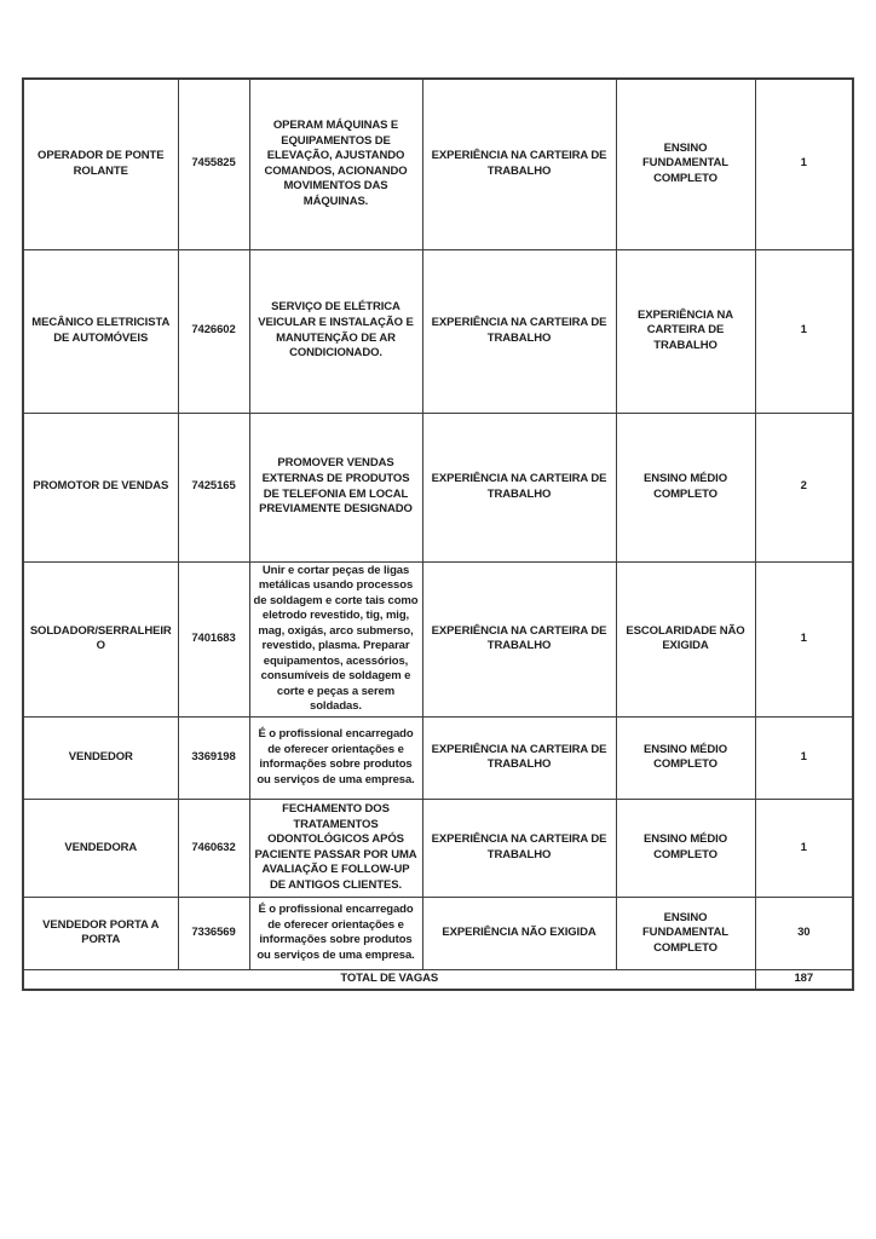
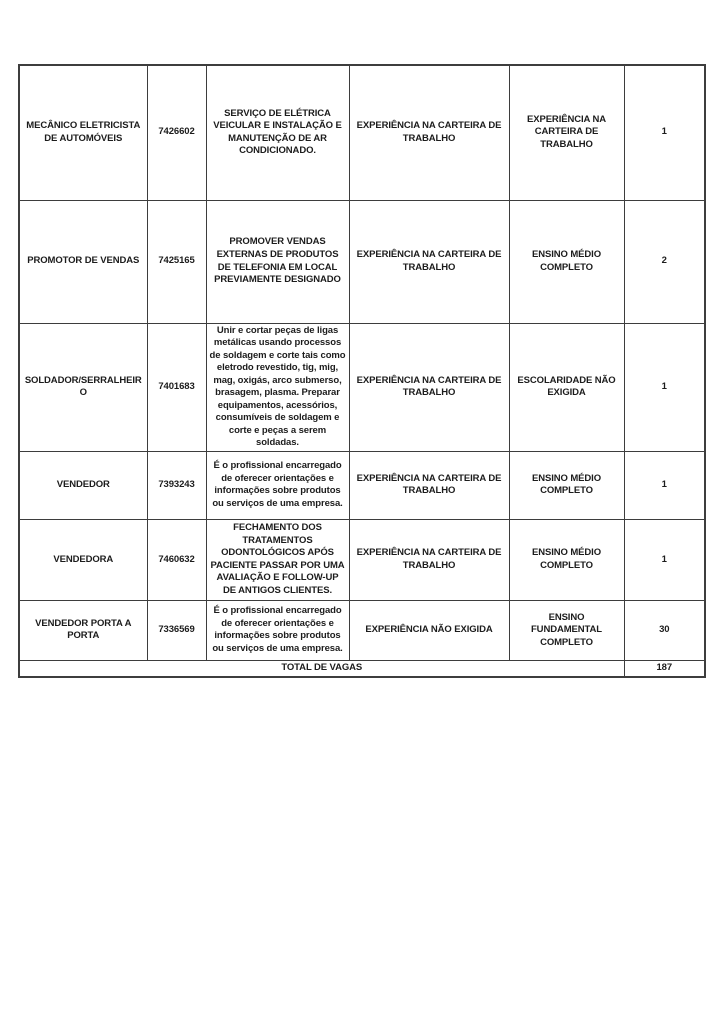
- OPERADOR DE PONTE ROLANTE	7455825	OPERAM MÁQUINAS E EQUIPAMENTOS DE ELEVAÇÃO, AJUSTANDO COMANDOS, ACIONANDO MOVIMENTOS DAS MÁQUINAS.	EXPERIÊNCIA NA CARTEIRA DE TRABALHO	ENSINO FUNDAMENTAL COMPLETO	1
  MECÂNICO ELETRICISTA DE AUTOMÓVEIS	7426602	SERVIÇO DE ELÉTRICA VEICULAR E INSTALAÇÃO E MANUTENÇÃO DE AR CONDICIONADO.	EXPERIÊNCIA NA CARTEIRA DE TRABALHO	EXPERIÊNCIA NA CARTEIRA DE TRABALHO	1
  PROMOTOR DE VENDAS	7425165	PROMOVER VENDAS EXTERNAS DE PRODUTOS DE TELEFONIA EM LOCAL PREVIAMENTE DESIGNADO	EXPERIÊNCIA NA CARTEIRA DE TRABALHO	ENSINO MÉDIO COMPLETO	2
- SOLDADOR/SERRALHEIRO	7401683	Unir e cortar peças de ligas metálicas usando processos de soldagem e corte tais como eletrodo revestido, tig, mig, mag, oxigás, arco submerso, revestido, plasma. Preparar equipamentos, acessórios, consumíveis de soldagem e corte e peças a serem soldadas.	EXPERIÊNCIA NA CARTEIRA DE TRABALHO	ESCOLARIDADE NÃO EXIGIDA	1
+ SOLDADOR/SERRALHEIRO	7401683	Unir e cortar peças de ligas metálicas usando processos de soldagem e corte tais como eletrodo revestido, tig, mig, mag, oxigás, arco submerso, brasagem, plasma. Preparar equipamentos, acessórios, consumíveis de soldagem e corte e peças a serem soldadas.	EXPERIÊNCIA NA CARTEIRA DE TRABALHO	ESCOLARIDADE NÃO EXIGIDA	1
- VENDEDOR	3369198	É o profissional encarregado de oferecer orientações e informações sobre produtos ou serviços de uma empresa.	EXPERIÊNCIA NA CARTEIRA DE TRABALHO	ENSINO MÉDIO COMPLETO	1
+ VENDEDOR	7393243	É o profissional encarregado de oferecer orientações e informações sobre produtos ou serviços de uma empresa.	EXPERIÊNCIA NA CARTEIRA DE TRABALHO	ENSINO MÉDIO COMPLETO	1
  VENDEDORA	7460632	FECHAMENTO DOS TRATAMENTOS ODONTOLÓGICOS APÓS PACIENTE PASSAR POR UMA AVALIAÇÃO E FOLLOW-UP DE ANTIGOS CLIENTES.	EXPERIÊNCIA NA CARTEIRA DE TRABALHO	ENSINO MÉDIO COMPLETO	1
  VENDEDOR PORTA A PORTA	7336569	É o profissional encarregado de oferecer orientações e informações sobre produtos ou serviços de uma empresa.	EXPERIÊNCIA NÃO EXIGIDA	ENSINO FUNDAMENTAL COMPLETO	30
  TOTAL DE VAGAS	187
